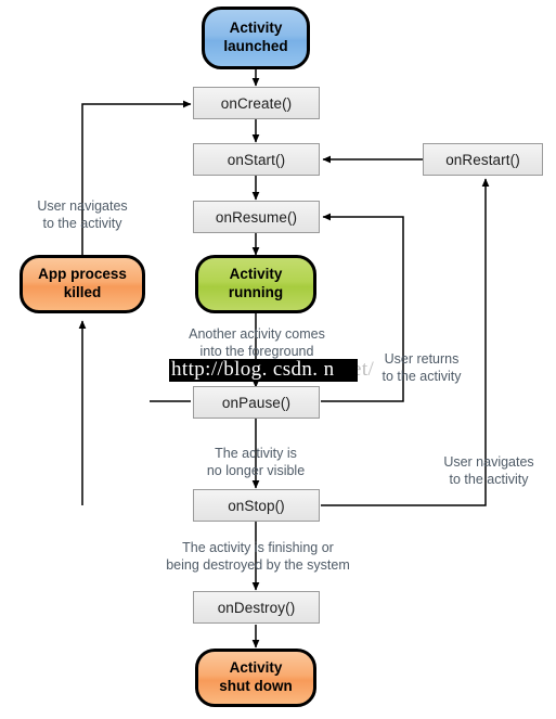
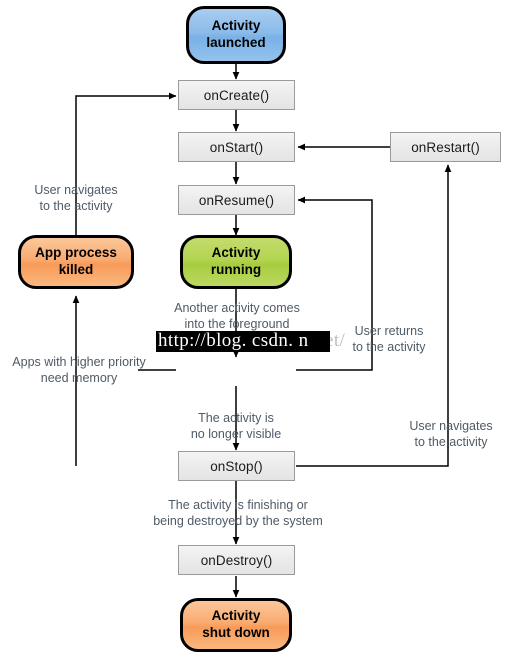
  Activity
  launched
  onCreate()
  onStart()
  onResume()
  Activity
  running
- onPause()
  onStop()
  onDestroy()
  onRestart()
  App process
  killed
  Activity
  shut down
  User navigates
  to the activity
  Another activity comes
  into the foreground
  User returns
  to the activity
+ Apps with higher priority
+ need memory
  The activity is
  no longer visible
  The activity is finishing or
  being destroyed by the system
  User navigates
  to the activity
  http://blog. csdn. n
